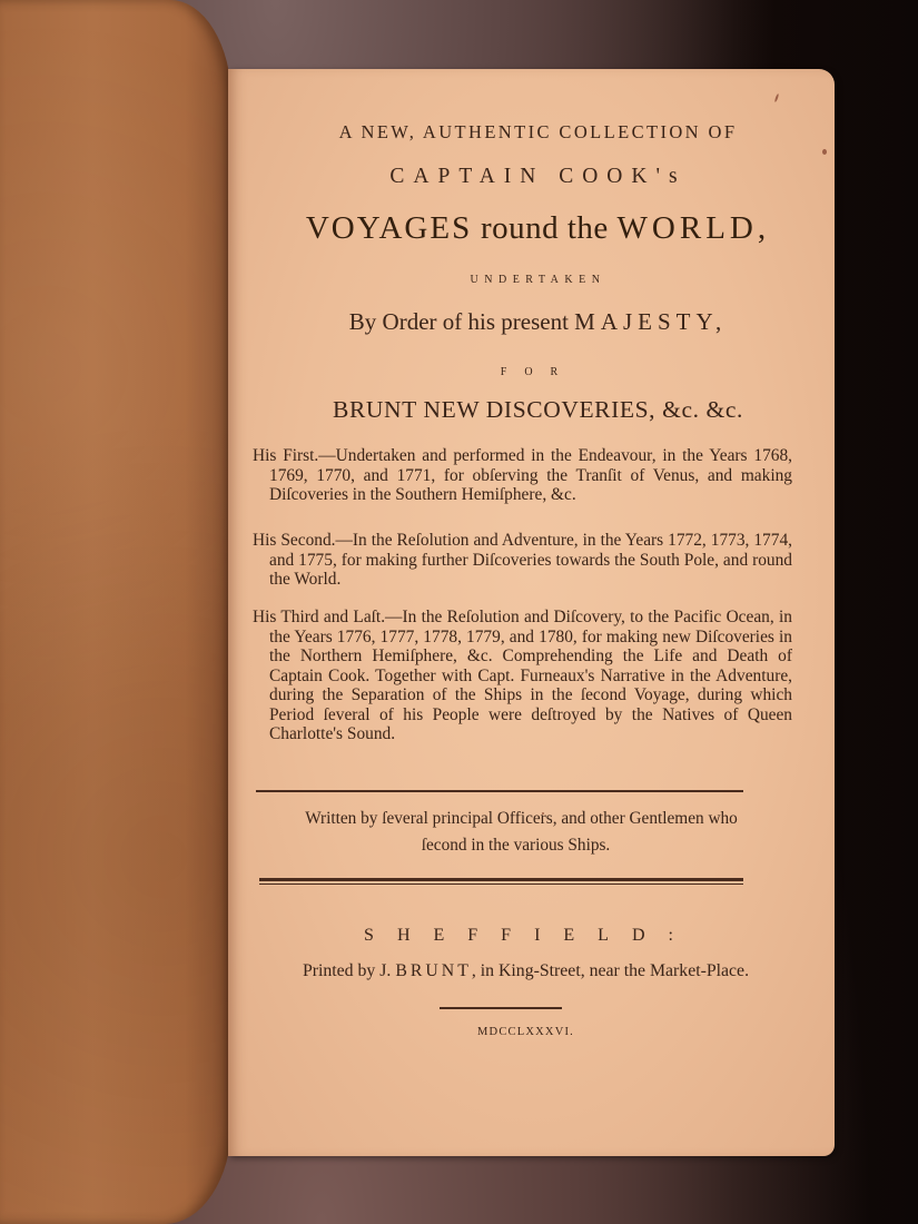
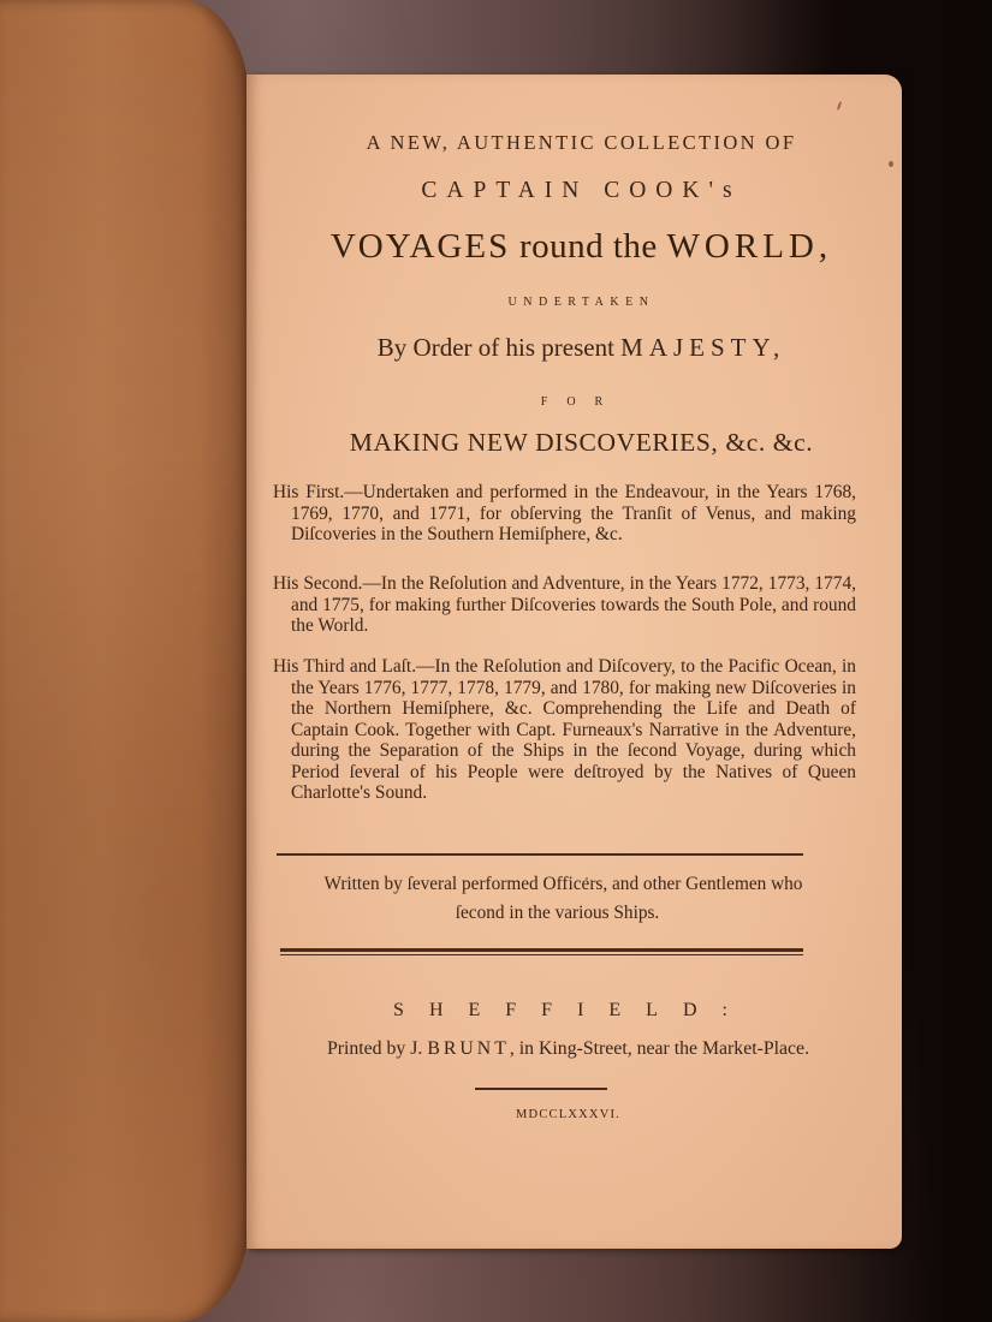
  A NEW, AUTHENTIC COLLECTION OF
  CAPTAIN COOK's
  VOYAGES round the WORLD,
  UNDERTAKEN
  By Order of his present MAJESTY,
  FOR
- BRUNT NEW DISCOVERIES, &c. &c.
+ MAKING NEW DISCOVERIES, &c. &c.
  His First.—Undertaken and performed in the Endeavour, in the Years 1768, 1769, 1770, and 1771, for obſerving the Tranſit of Venus, and making Diſcoveries in the Southern Hemiſphere, &c.
  His Second.—In the Reſolution and Adventure, in the Years 1772, 1773, 1774, and 1775, for making further Diſcoveries towards the South Pole, and round the World.
  His Third and Laſt.—In the Reſolution and Diſcovery, to the Pacific Ocean, in the Years 1776, 1777, 1778, 1779, and 1780, for making new Diſcoveries in the Northern Hemiſphere, &c. Comprehending the Life and Death of Captain Cook. Together with Capt. Furneaux's Narrative in the Adventure, during the Separation of the Ships in the ſecond Voyage, during which Period ſeveral of his People were deſtroyed by the Natives of Queen Charlotte's Sound.
- Written by ſeveral principal Officers, and other Gentlemen who
+ Written by ſeveral performed Officers, and other Gentlemen who
  ſecond in the various Ships.
  SHEFFIELD:
  Printed by J. BRUNT, in King-Street, near the Market-Place.
  MDCCLXXXVI.
